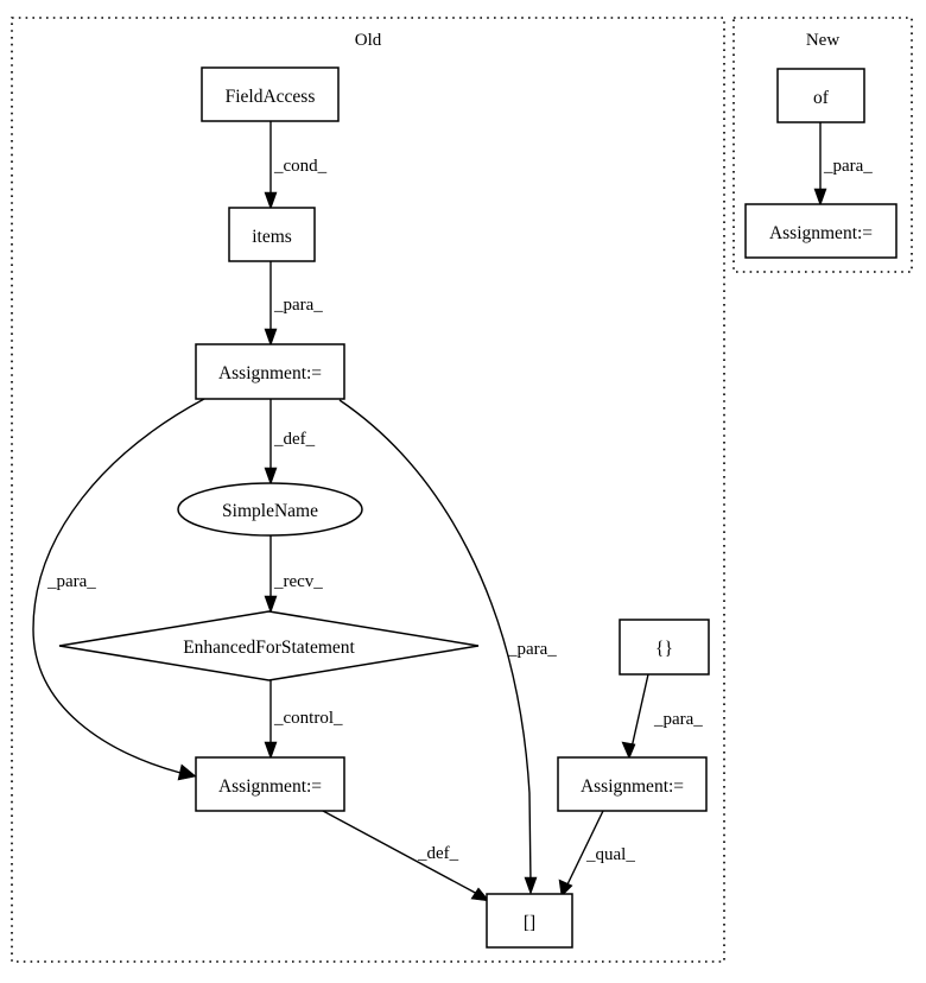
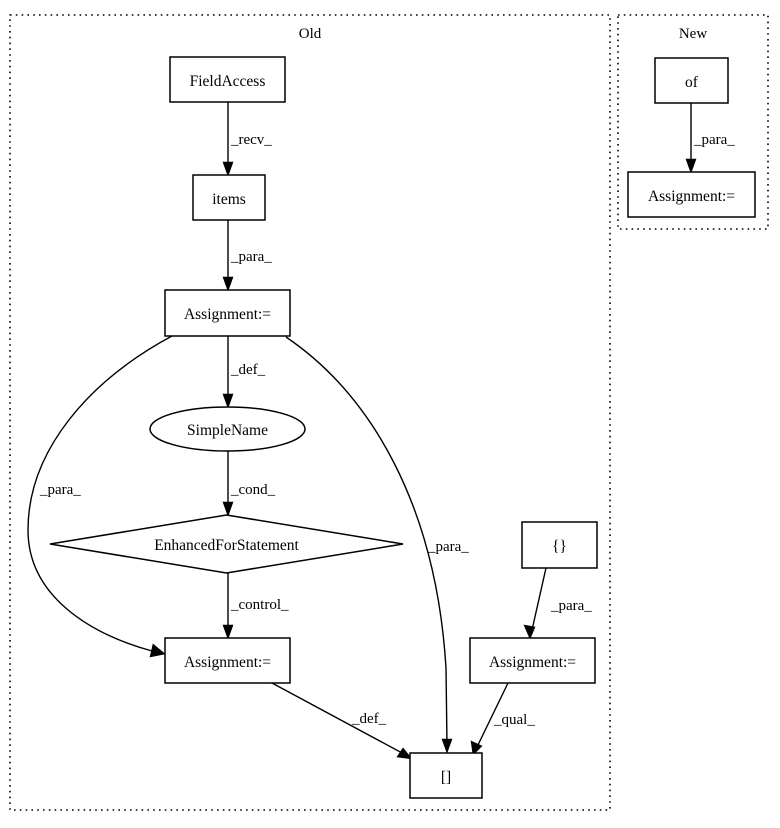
  Old
  New
  _para_
  _para_
- _cond_
+ _recv_
  _para_
  _def_
- _recv_
+ _cond_
  _control_
  _def_
  _para_
  _qual_
  _para_
  FieldAccess
  items
  Assignment:=
  SimpleName
  EnhancedForStatement
  Assignment:=
  {}
  Assignment:=
  []
  of
  Assignment:=
